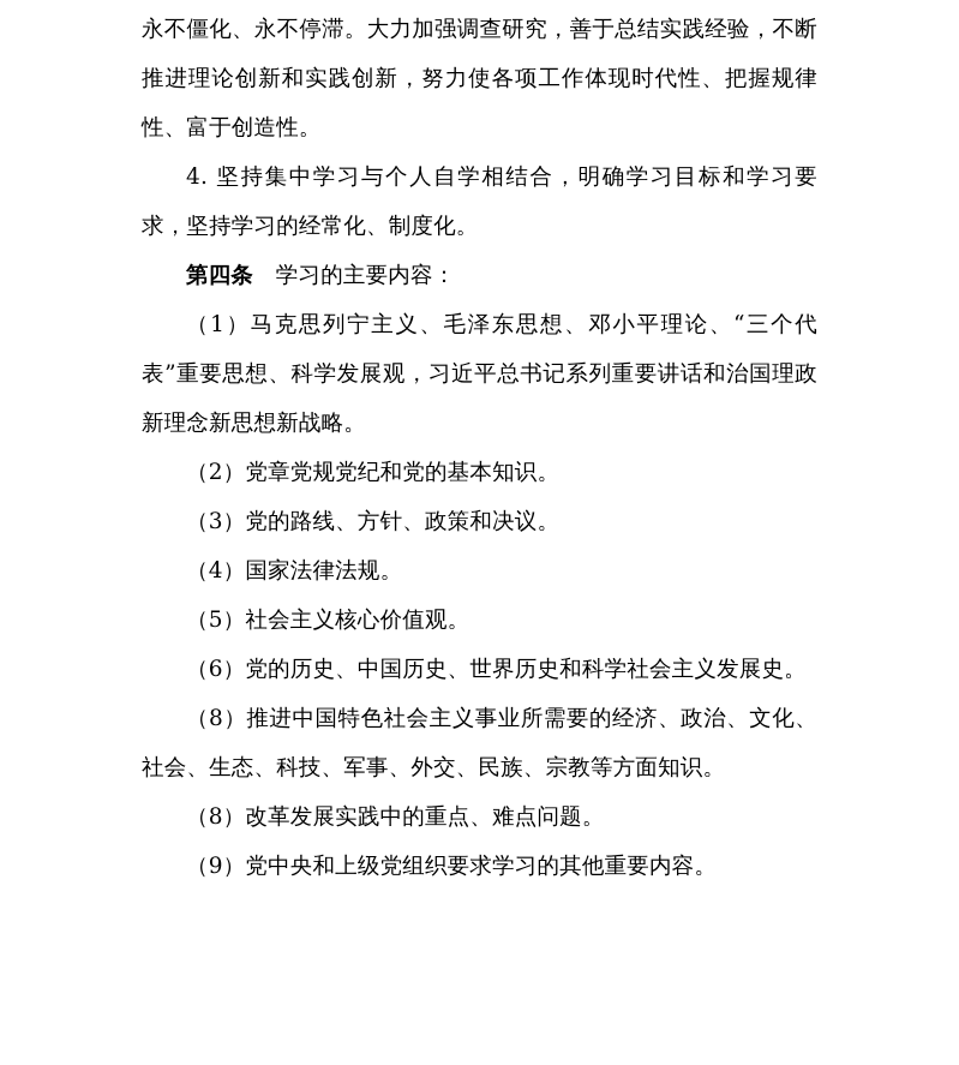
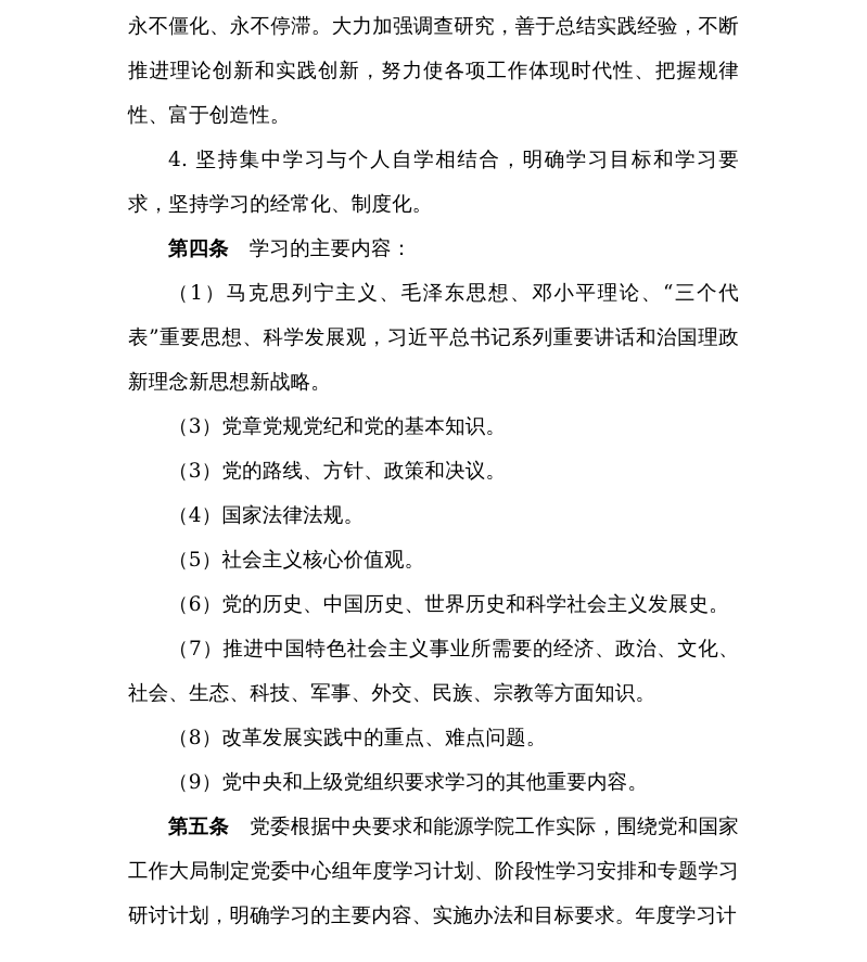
  永不僵化、永不停滞。大力加强调查研究，善于总结实践经验，不断推进理论创新和实践创新，努力使各项工作体现时代性、把握规律性、富于创造性。
  4. 坚持集中学习与个人自学相结合，明确学习目标和学习要求，坚持学习的经常化、制度化。
  第四条 学习的主要内容：
  （1）马克思列宁主义、毛泽东思想、邓小平理论、“三个代表”重要思想、科学发展观，习近平总书记系列重要讲话和治国理政新理念新思想新战略。
- （2）党章党规党纪和党的基本知识。
+ （3）党章党规党纪和党的基本知识。
  （3）党的路线、方针、政策和决议。
  （4）国家法律法规。
  （5）社会主义核心价值观。
  （6）党的历史、中国历史、世界历史和科学社会主义发展史。
- （8）推进中国特色社会主义事业所需要的经济、政治、文化、社会、生态、科技、军事、外交、民族、宗教等方面知识。
+ （7）推进中国特色社会主义事业所需要的经济、政治、文化、社会、生态、科技、军事、外交、民族、宗教等方面知识。
  （8）改革发展实践中的重点、难点问题。
  （9）党中央和上级党组织要求学习的其他重要内容。
+ 第五条 党委根据中央要求和能源学院工作实际，围绕党和国家工作大局制定党委中心组年度学习计划、阶段性学习安排和专题学习研讨计划，明确学习的主要内容、实施办法和目标要求。年度学习计
